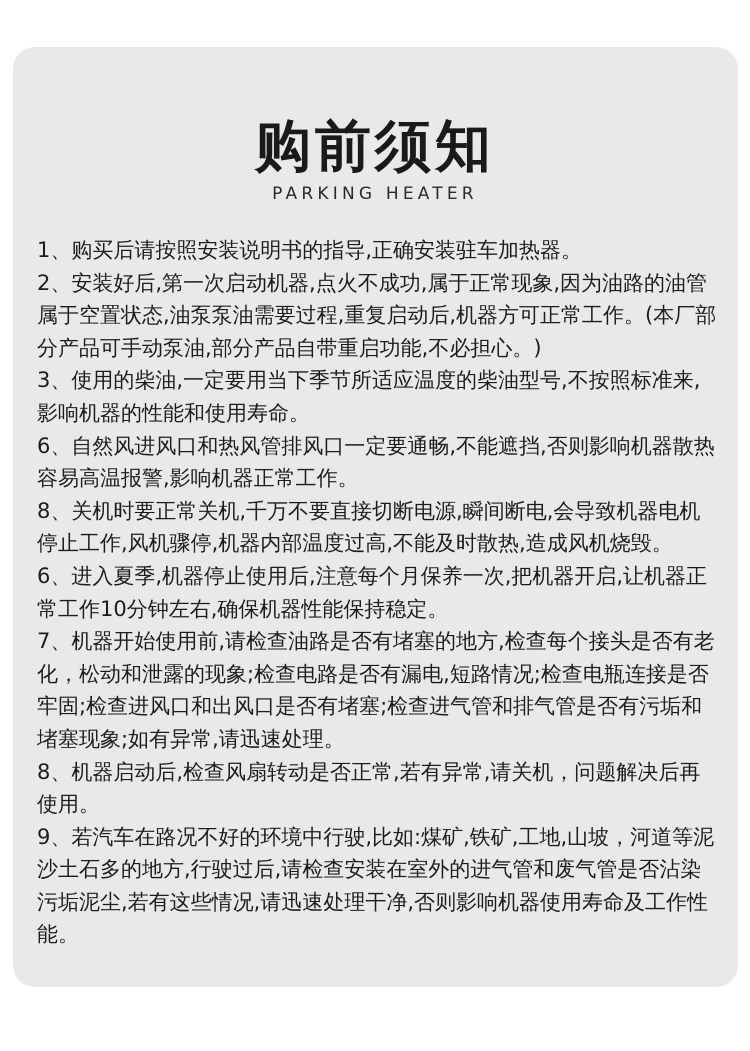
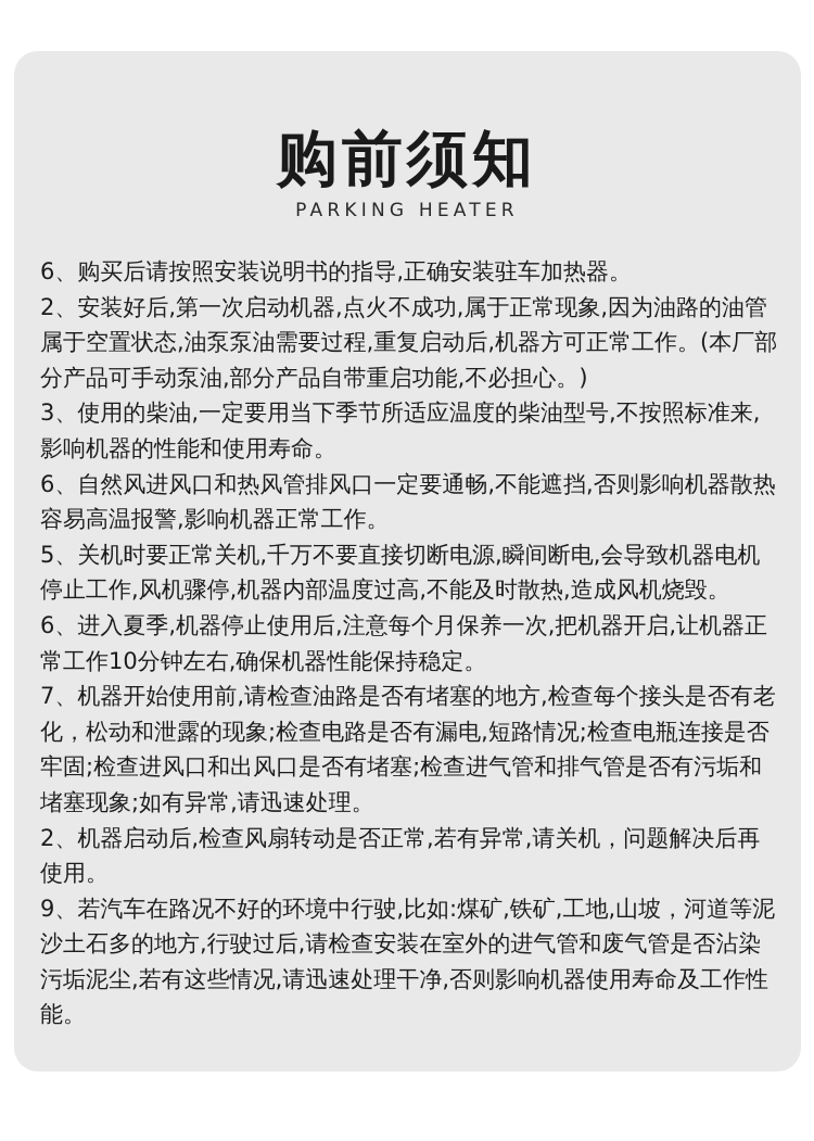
  购前须知
  PARKING HEATER
- 1、购买后请按照安装说明书的指导,正确安装驻车加热器。
+ 6、购买后请按照安装说明书的指导,正确安装驻车加热器。
  2、安装好后,第一次启动机器,点火不成功,属于正常现象,因为油路的油管属于空置状态,油泵泵油需要过程,重复启动后,机器方可正常工作。(本厂部分产品可手动泵油,部分产品自带重启功能,不必担心。)
  3、使用的柴油,一定要用当下季节所适应温度的柴油型号,不按照标准来,影响机器的性能和使用寿命。
  6、自然风进风口和热风管排风口一定要通畅,不能遮挡,否则影响机器散热容易高温报警,影响机器正常工作。
- 8、关机时要正常关机,千万不要直接切断电源,瞬间断电,会导致机器电机停止工作,风机骤停,机器内部温度过高,不能及时散热,造成风机烧毁。
+ 5、关机时要正常关机,千万不要直接切断电源,瞬间断电,会导致机器电机停止工作,风机骤停,机器内部温度过高,不能及时散热,造成风机烧毁。
  6、进入夏季,机器停止使用后,注意每个月保养一次,把机器开启,让机器正常工作10分钟左右,确保机器性能保持稳定。
  7、机器开始使用前,请检查油路是否有堵塞的地方,检查每个接头是否有老化，松动和泄露的现象;检查电路是否有漏电,短路情况;检查电瓶连接是否牢固;检查进风口和出风口是否有堵塞;检查进气管和排气管是否有污垢和堵塞现象;如有异常,请迅速处理。
- 8、机器启动后,检查风扇转动是否正常,若有异常,请关机，问题解决后再使用。
+ 2、机器启动后,检查风扇转动是否正常,若有异常,请关机，问题解决后再使用。
  9、若汽车在路况不好的环境中行驶,比如:煤矿,铁矿,工地,山坡，河道等泥沙土石多的地方,行驶过后,请检查安装在室外的进气管和废气管是否沾染污垢泥尘,若有这些情况,请迅速处理干净,否则影响机器使用寿命及工作性能。
